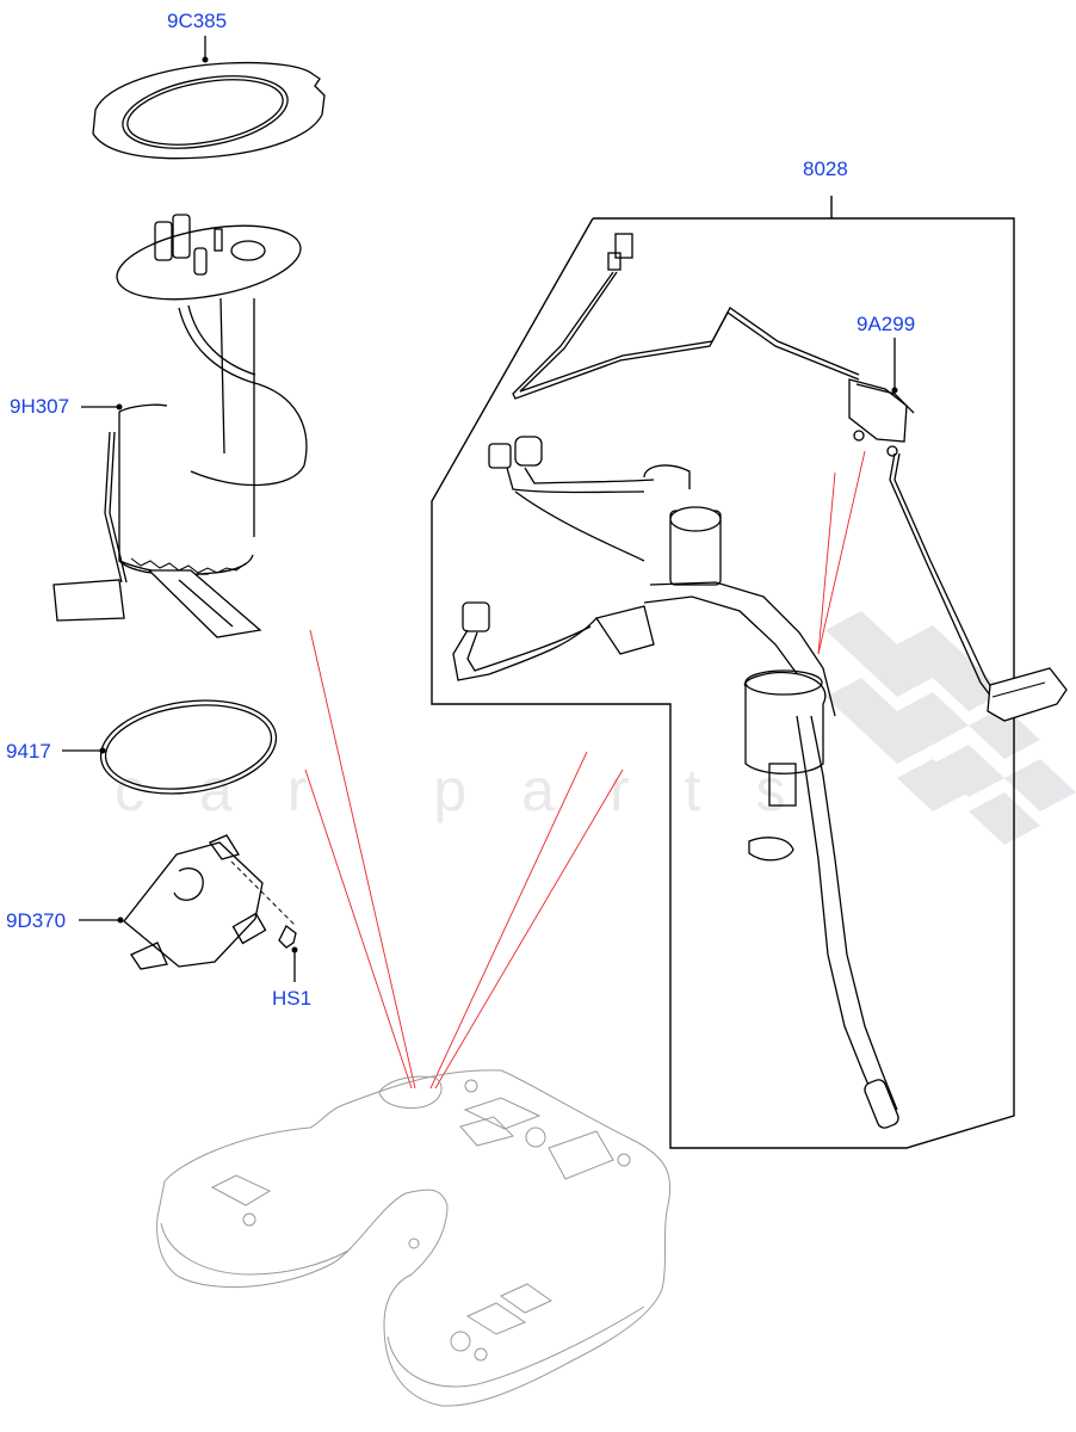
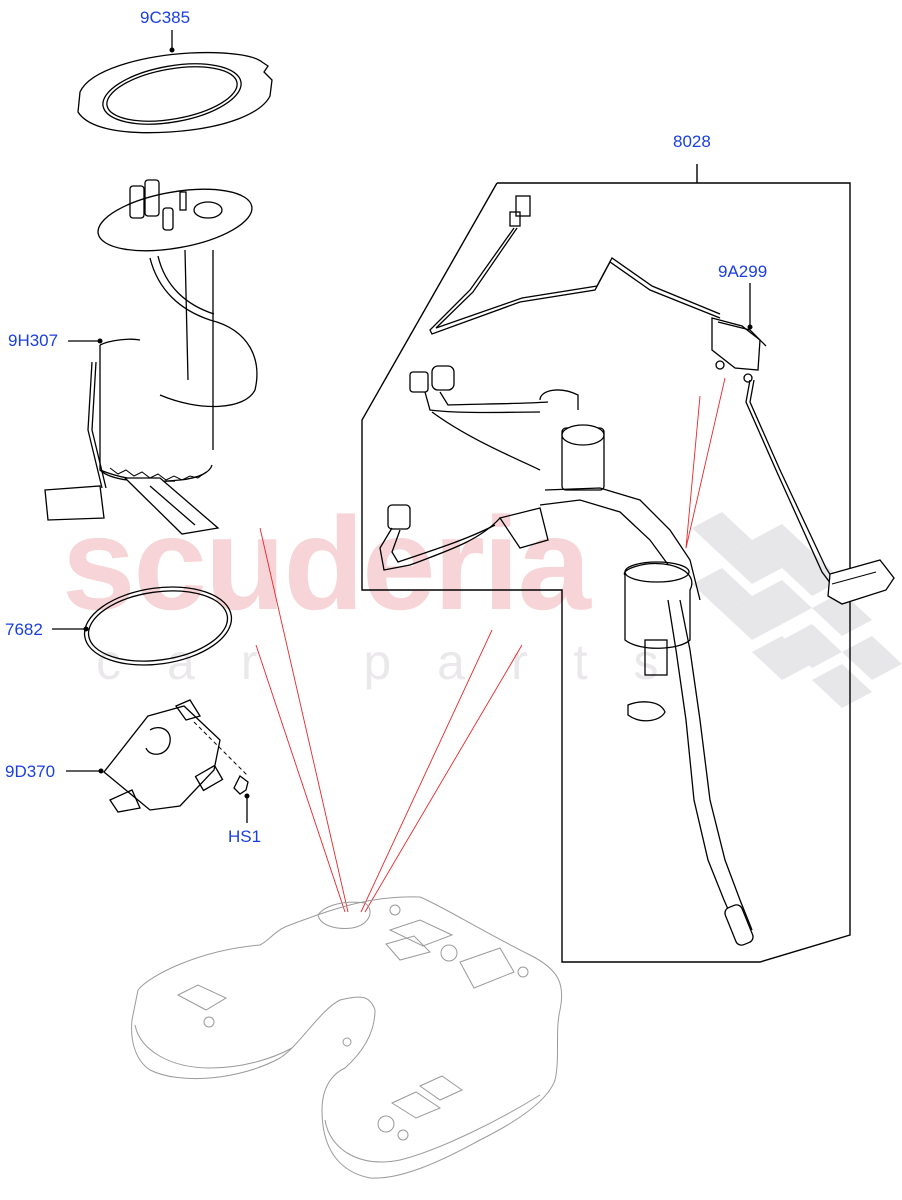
+ scuderia
  car parts
  9C385
  9H307
  8028
  9A299
- 9417
+ 7682
  9D370
  HS1
